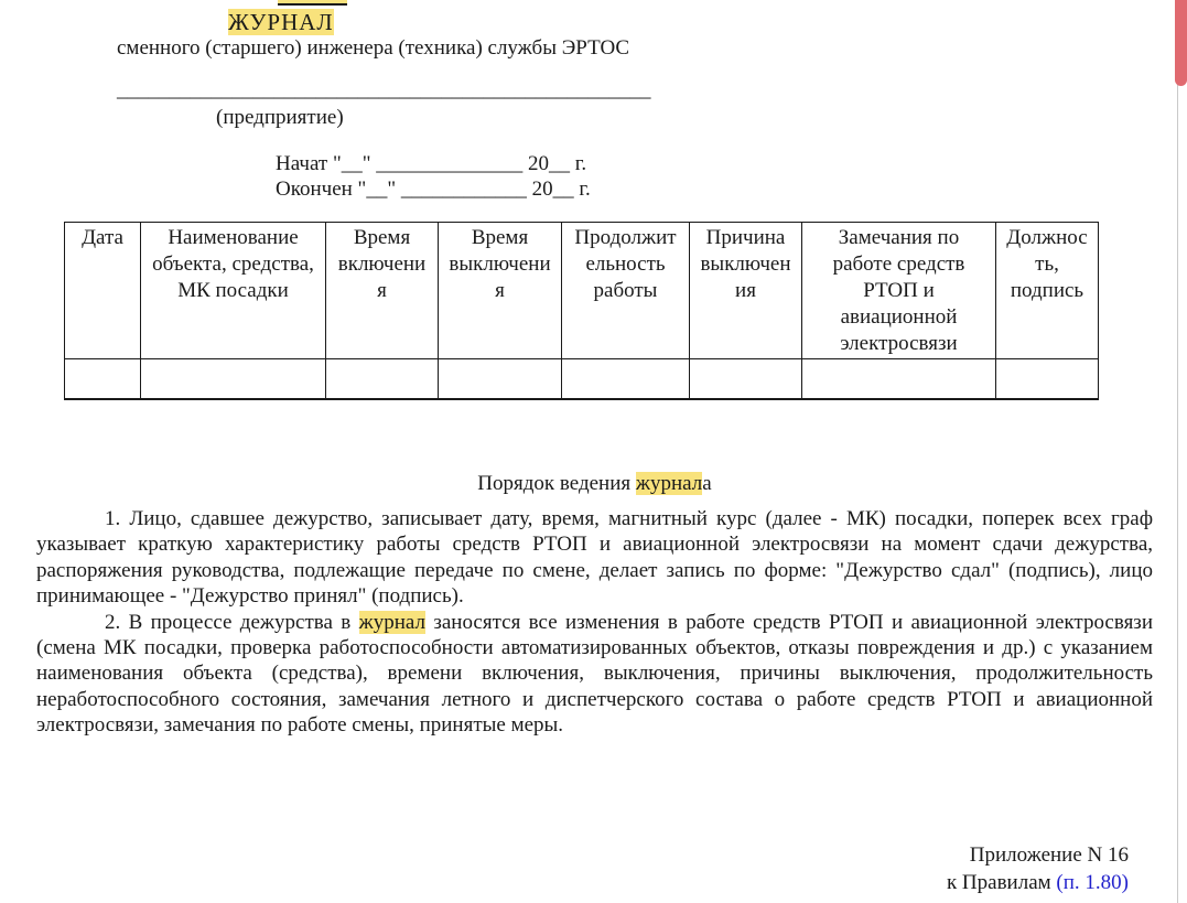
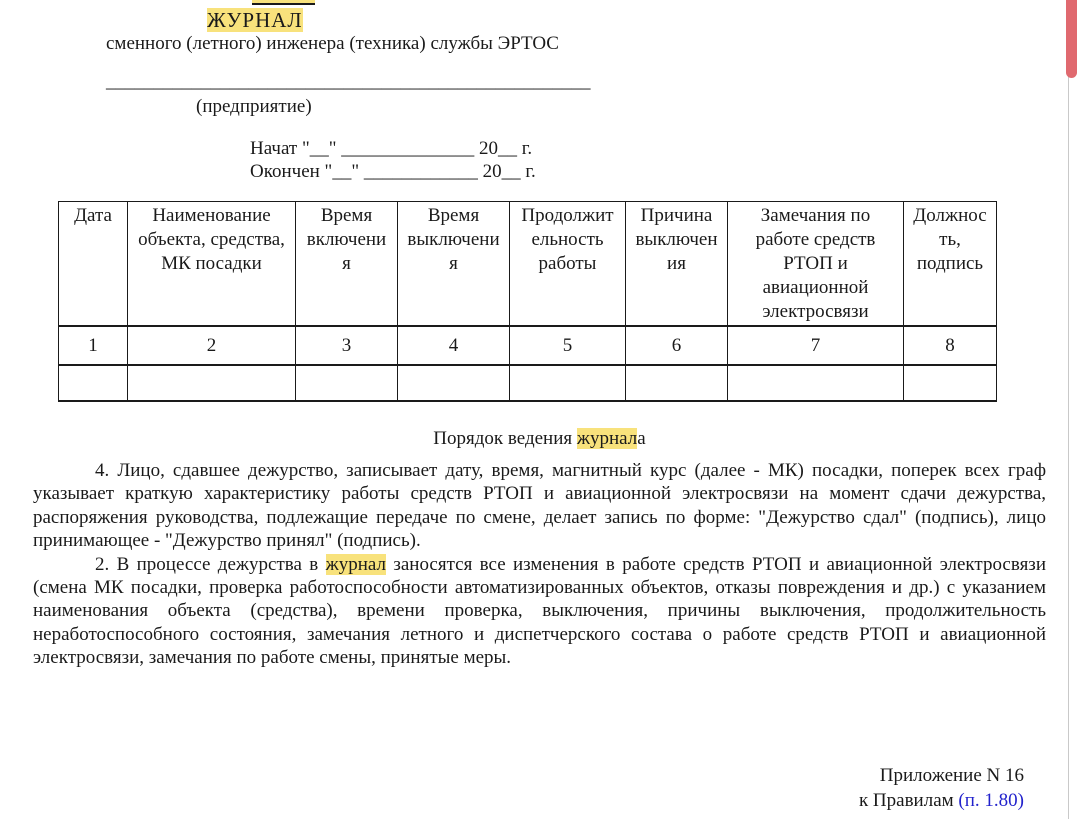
  ЖУРНАЛ
- сменного (старшего) инженера (техника) службы ЭРТОС
+ сменного (летного) инженера (техника) службы ЭРТОС
  ___________________________________________________
  (предприятие)
  Начат "__" ______________ 20__ г.
  Окончен "__" ____________ 20__ г.
  Дата	Наименование объекта, средства, МК посадки	Время включени я	Время выключени я	Продолжит ельность работы	Причина выключен ия	Замечания по работе средств РТОП и авиационной электросвязи	Должнос ть, подпись
+ 1	2	3	4	5	6	7	8
  Порядок ведения журнала
- 1. Лицо, сдавшее дежурство, записывает дату, время, магнитный курс (далее - МК) посадки, поперек всех граф указывает краткую характеристику работы средств РТОП и авиационной электросвязи на момент сдачи дежурства, распоряжения руководства, подлежащие передаче по смене, делает запись по форме: "Дежурство сдал" (подпись), лицо принимающее - "Дежурство принял" (подпись).
+ 4. Лицо, сдавшее дежурство, записывает дату, время, магнитный курс (далее - МК) посадки, поперек всех граф указывает краткую характеристику работы средств РТОП и авиационной электросвязи на момент сдачи дежурства, распоряжения руководства, подлежащие передаче по смене, делает запись по форме: "Дежурство сдал" (подпись), лицо принимающее - "Дежурство принял" (подпись).
- 2. В процессе дежурства в журнал заносятся все изменения в работе средств РТОП и авиационной электросвязи (смена МК посадки, проверка работоспособности автоматизированных объектов, отказы повреждения и др.) с указанием наименования объекта (средства), времени включения, выключения, причины выключения, продолжительность неработоспособного состояния, замечания летного и диспетчерского состава о работе средств РТОП и авиационной электросвязи, замечания по работе смены, принятые меры.
+ 2. В процессе дежурства в журнал заносятся все изменения в работе средств РТОП и авиационной электросвязи (смена МК посадки, проверка работоспособности автоматизированных объектов, отказы повреждения и др.) с указанием наименования объекта (средства), времени проверка, выключения, причины выключения, продолжительность неработоспособного состояния, замечания летного и диспетчерского состава о работе средств РТОП и авиационной электросвязи, замечания по работе смены, принятые меры.
  Приложение N 16
  к Правилам (п. 1.80)
